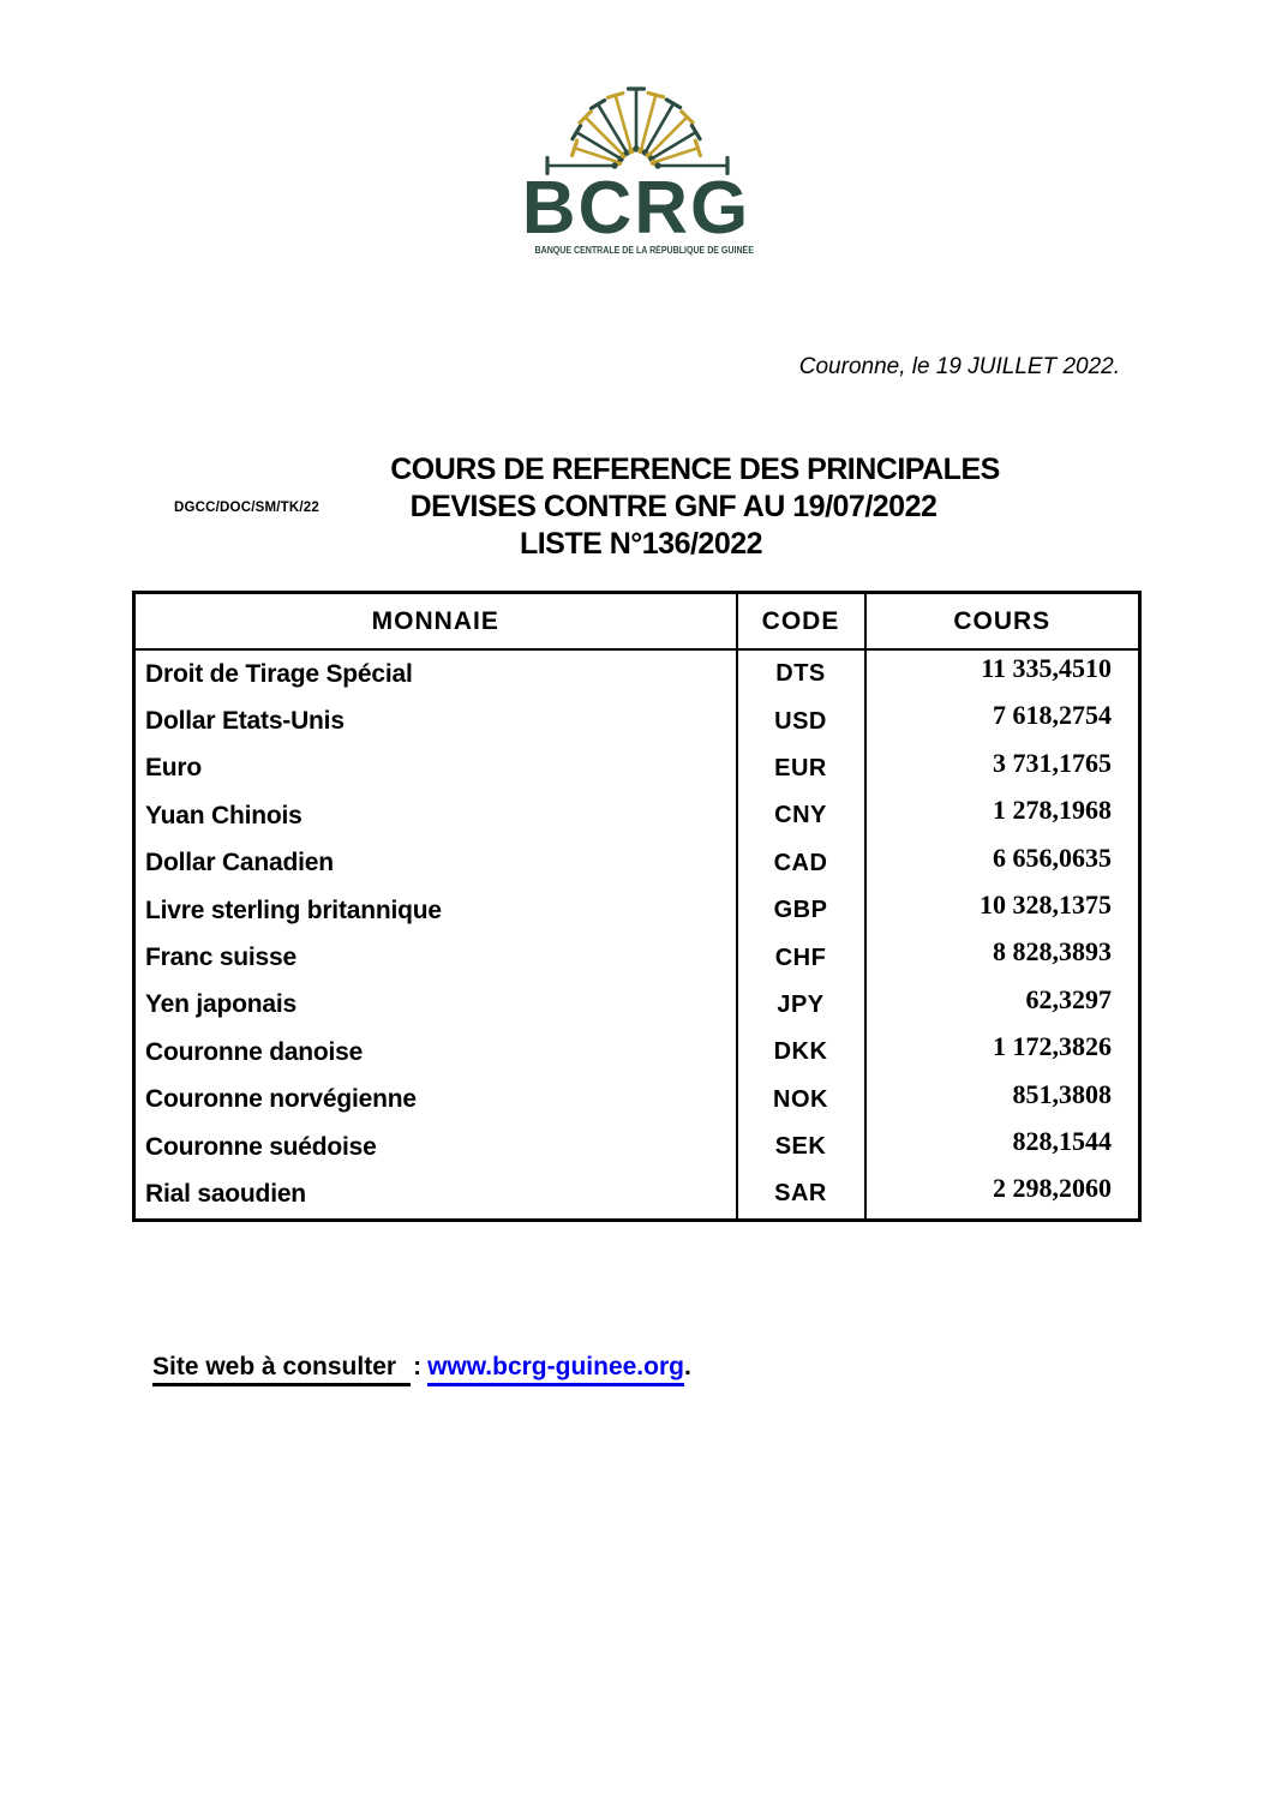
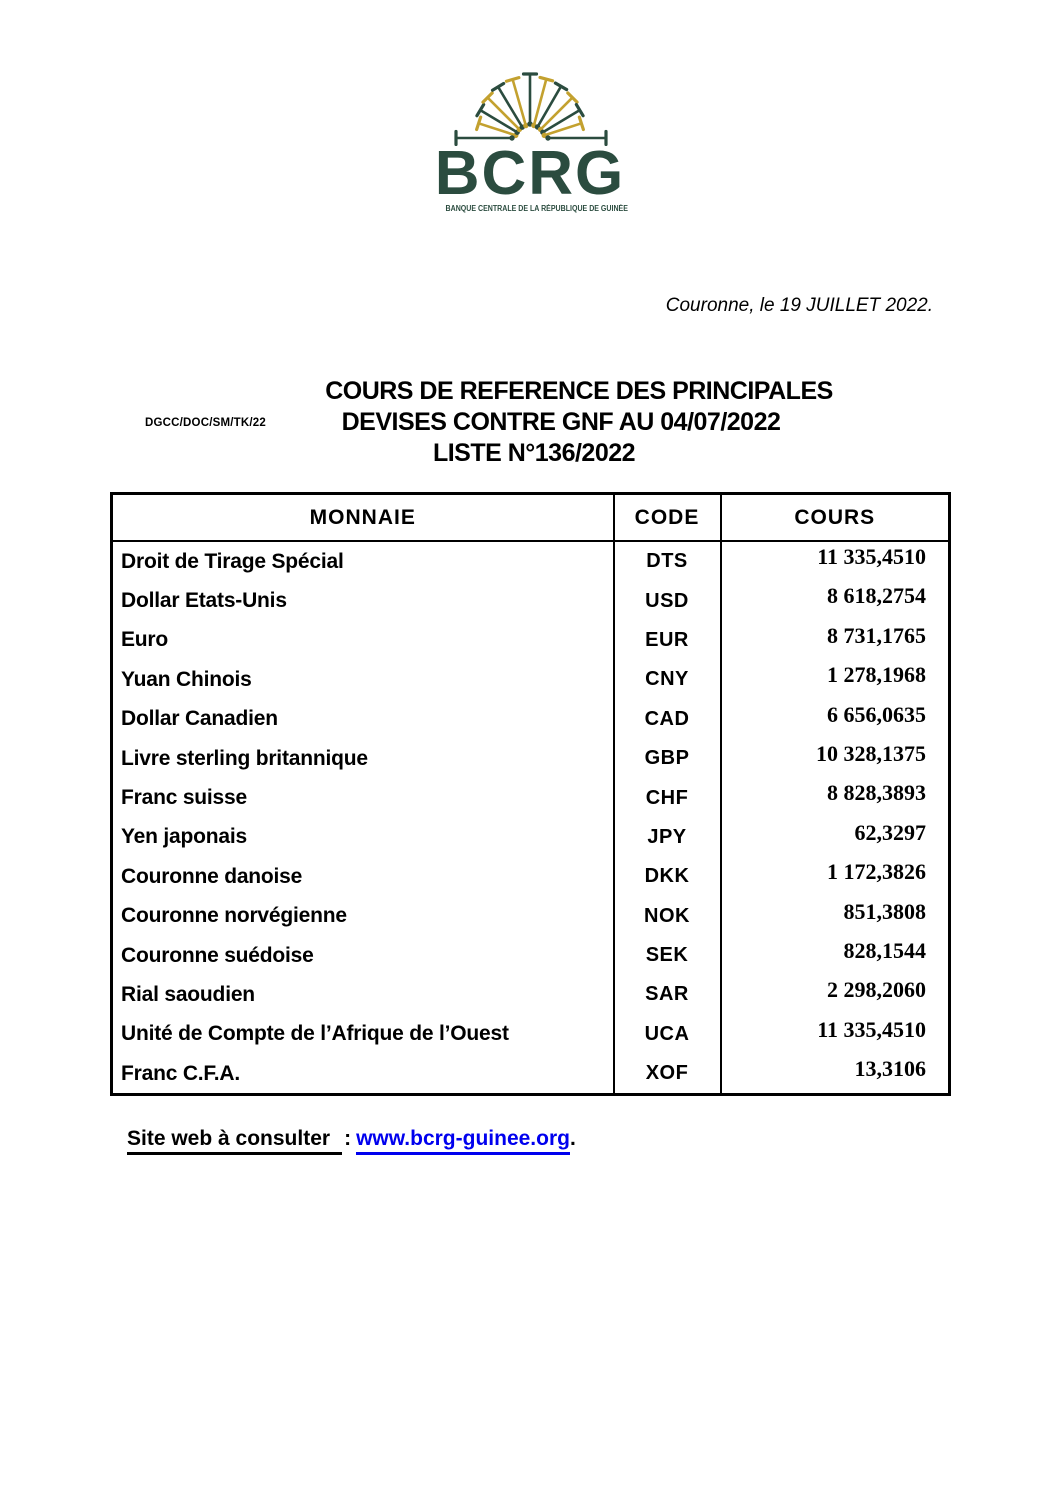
  BCRG
  BANQUE CENTRALE DE LA RÉPUBLIQUE DE GUINÉE
  Couronne, le 19 JUILLET 2022.
  DGCC/DOC/SM/TK/22
  COURS DE REFERENCE DES PRINCIPALES
- DEVISES CONTRE GNF AU 19/07/2022
+ DEVISES CONTRE GNF AU 04/07/2022
  LISTE N°136/2022
  MONNAIE	CODE	COURS
  Droit de Tirage Spécial	DTS	11 335,4510
- Dollar Etats-Unis	USD	7 618,2754
+ Dollar Etats-Unis	USD	8 618,2754
- Euro	EUR	3 731,1765
+ Euro	EUR	8 731,1765
  Yuan Chinois	CNY	1 278,1968
  Dollar Canadien	CAD	6 656,0635
  Livre sterling britannique	GBP	10 328,1375
  Franc suisse	CHF	8 828,3893
  Yen japonais	JPY	62,3297
  Couronne danoise	DKK	1 172,3826
  Couronne norvégienne	NOK	851,3808
  Couronne suédoise	SEK	828,1544
  Rial saoudien	SAR	2 298,2060
+ Unité de Compte de l’Afrique de l’Ouest	UCA	11 335,4510
+ Franc C.F.A.	XOF	13,3106
  Site web à consulter : www.bcrg-guinee.org.
